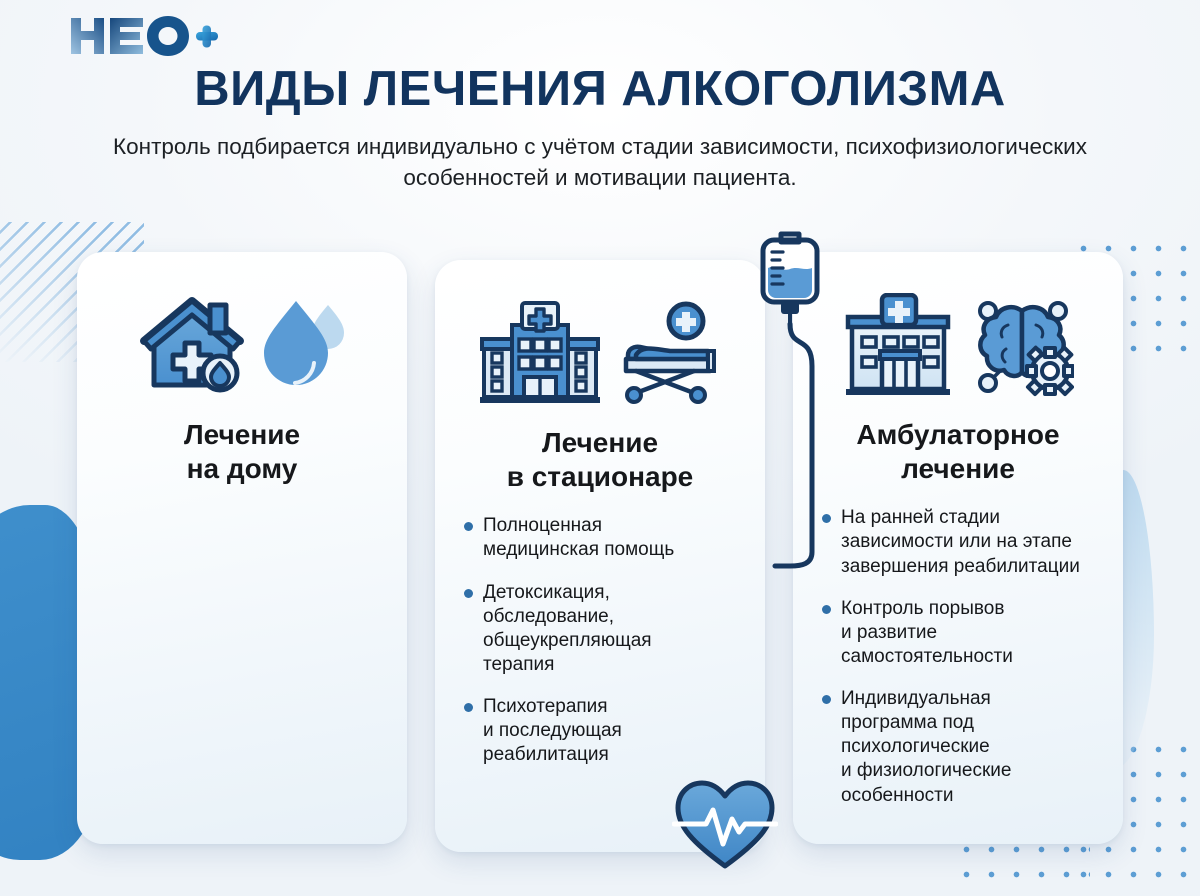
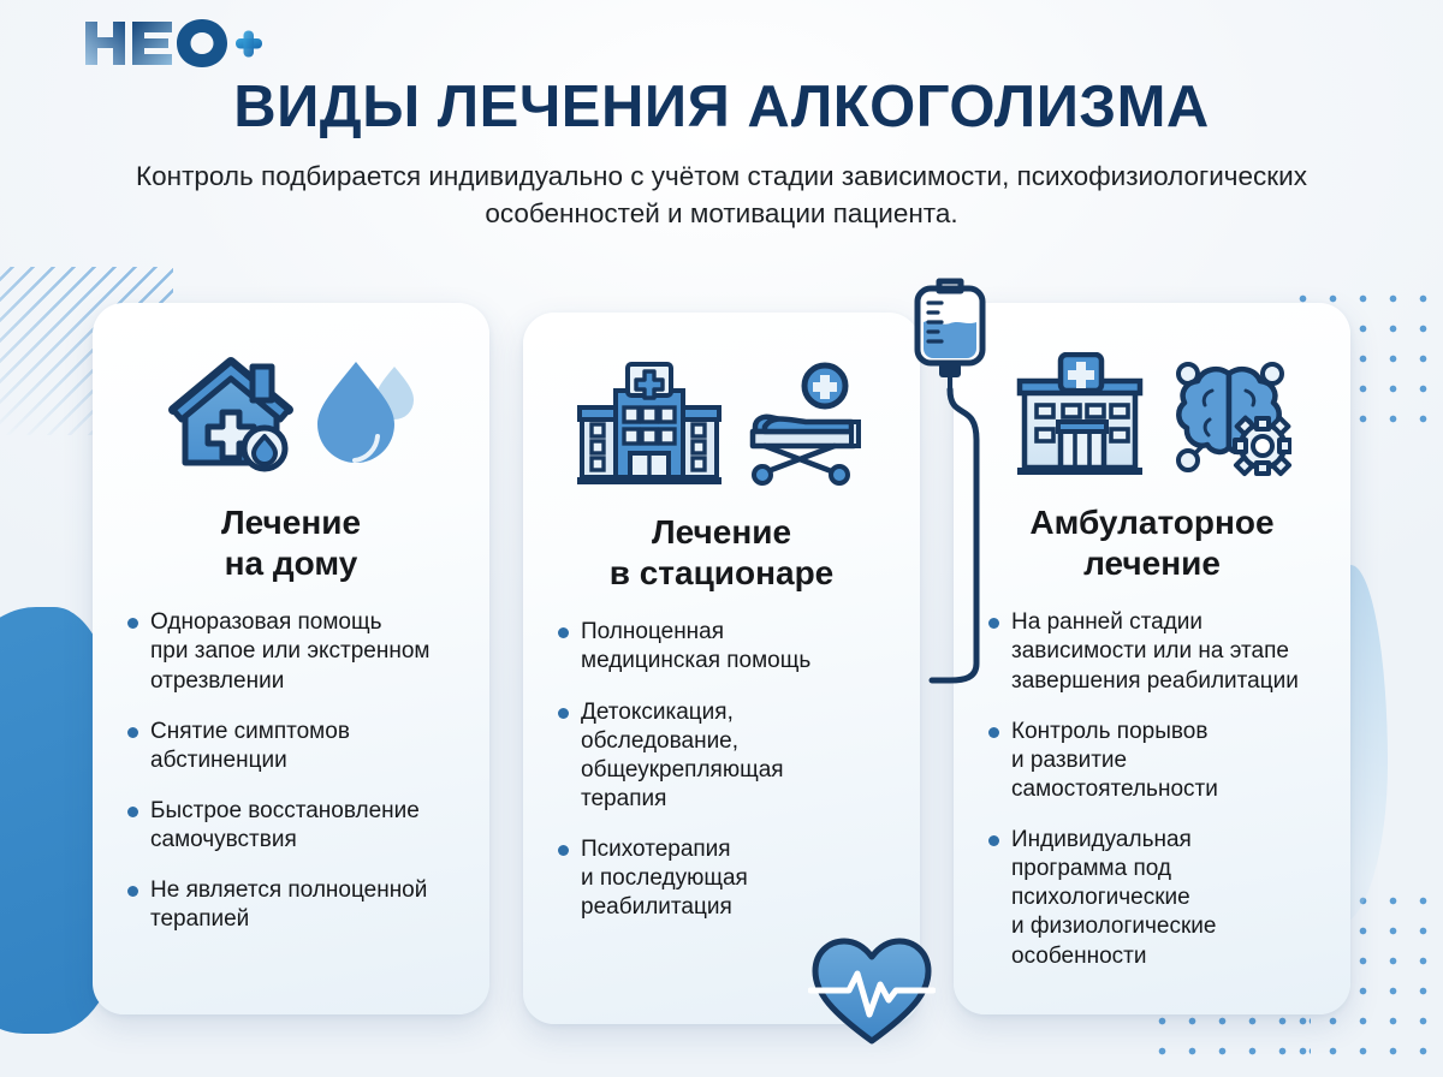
  ВИДЫ ЛЕЧЕНИЯ АЛКОГОЛИЗМА
  Контроль подбирается индивидуально с учётом стадии зависимости, психофизиологических особенностей и мотивации пациента.
  Лечение
  на дому
+ Одноразовая помощь
+ при запое или экстренном
+ отрезвлении
+ Снятие симптомов
+ абстиненции
+ Быстрое восстановление
+ самочувствия
+ Не является полноценной
+ терапией
  Лечение
  в стационаре
  Полноценная
  медицинская помощь
  Детоксикация,
  обследование,
  общеукрепляющая
  терапия
  Психотерапия
  и последующая
  реабилитация
  Амбулаторное
  лечение
  На ранней стадии
  зависимости или на этапе
  завершения реабилитации
  Контроль порывов
  и развитие
  самостоятельности
  Индивидуальная
  программа под
  психологические
  и физиологические
  особенности
